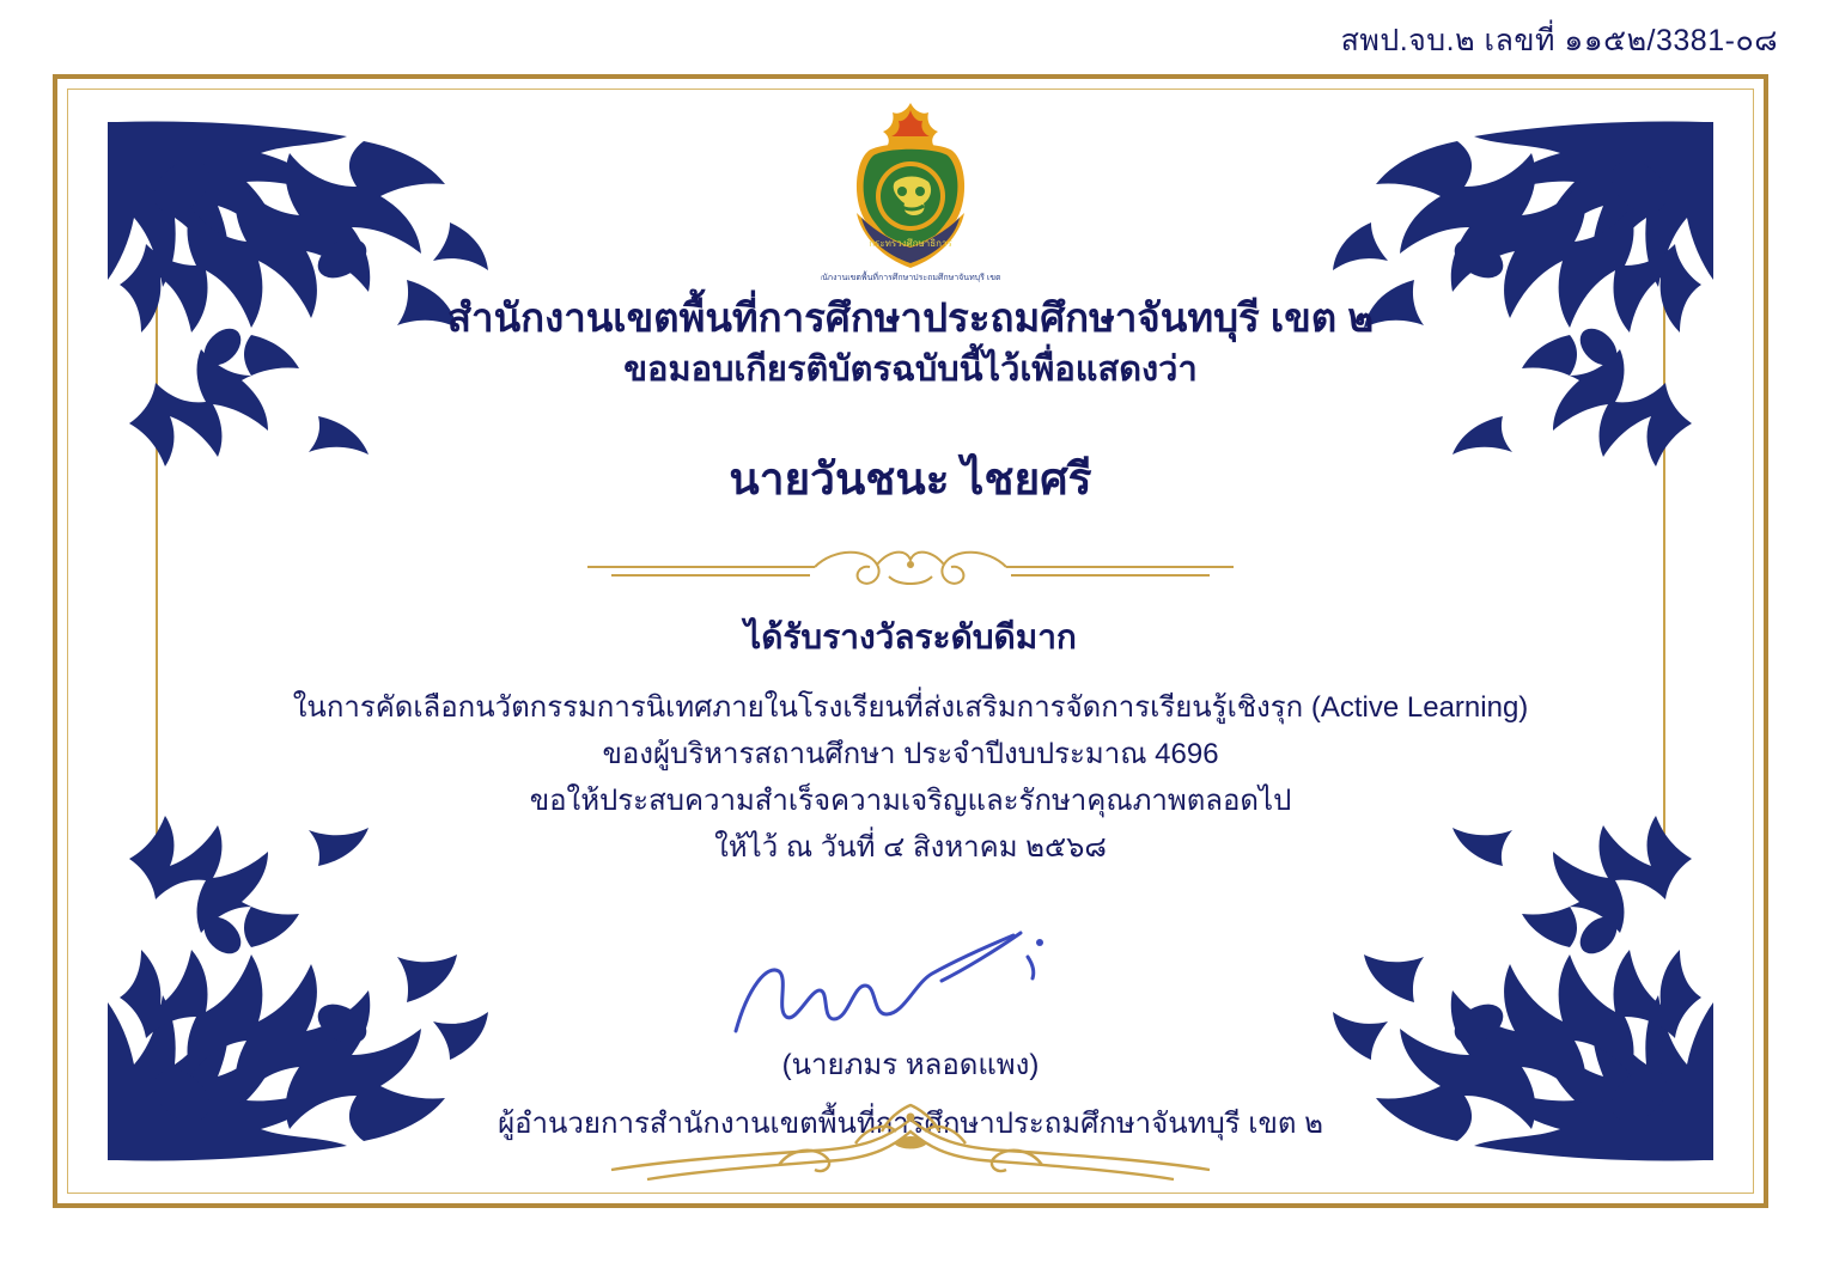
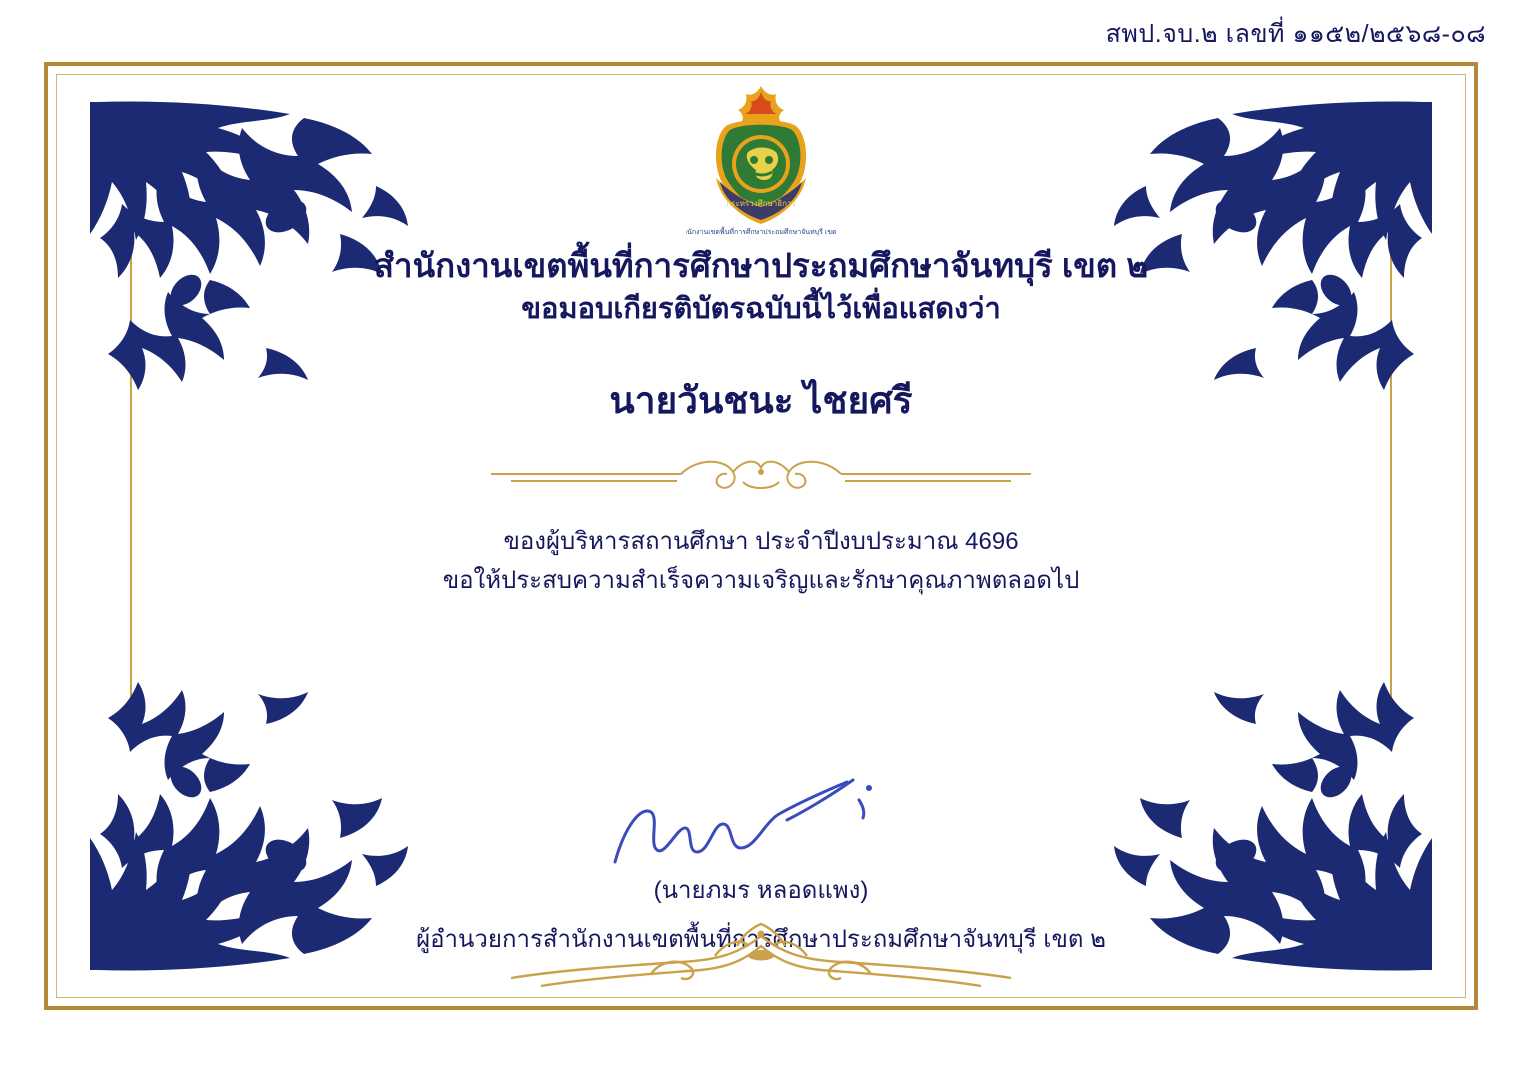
- สพป.จบ.๒ เลขที่ ๑๑๕๒/3381-๐๘
+ สพป.จบ.๒ เลขที่ ๑๑๕๒/๒๕๖๘-๐๘
  กระทรวงศึกษาธิการ
  สำนักงานเขตพื้นที่การศึกษาประถมศึกษาจันทบุรี เขต ๒
  ขอมอบเกียรติบัตรฉบับนี้ไว้เพื่อแสดงว่า
  นายวันชนะ ไชยศรี
- ได้รับรางวัลระดับดีมาก
- ในการคัดเลือกนวัตกรรมการนิเทศภายในโรงเรียนที่ส่งเสริมการจัดการเรียนรู้เชิงรุก (Active Learning)
  ของผู้บริหารสถานศึกษา ประจำปีงบประมาณ 4696
  ขอให้ประสบความสำเร็จความเจริญและรักษาคุณภาพตลอดไป
- ให้ไว้ ณ วันที่ ๔ สิงหาคม ๒๕๖๘
  (นายภมร หลอดแพง)
  ผู้อำนวยการสำนักงานเขตพื้นที่กากษาประถมศึกษาจันทบุรี เขต ๒
